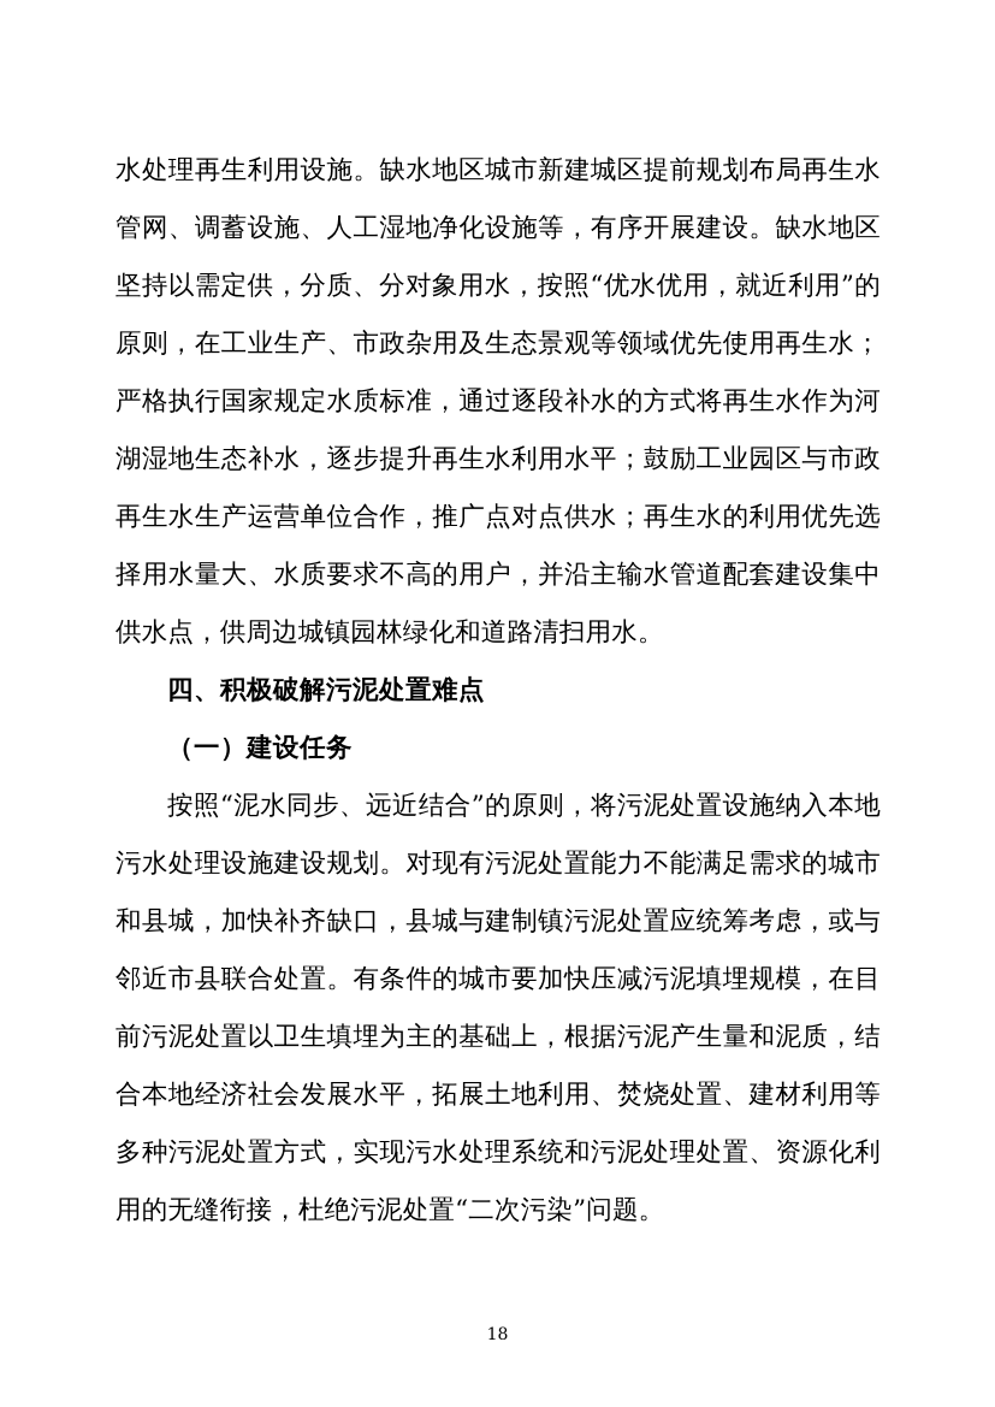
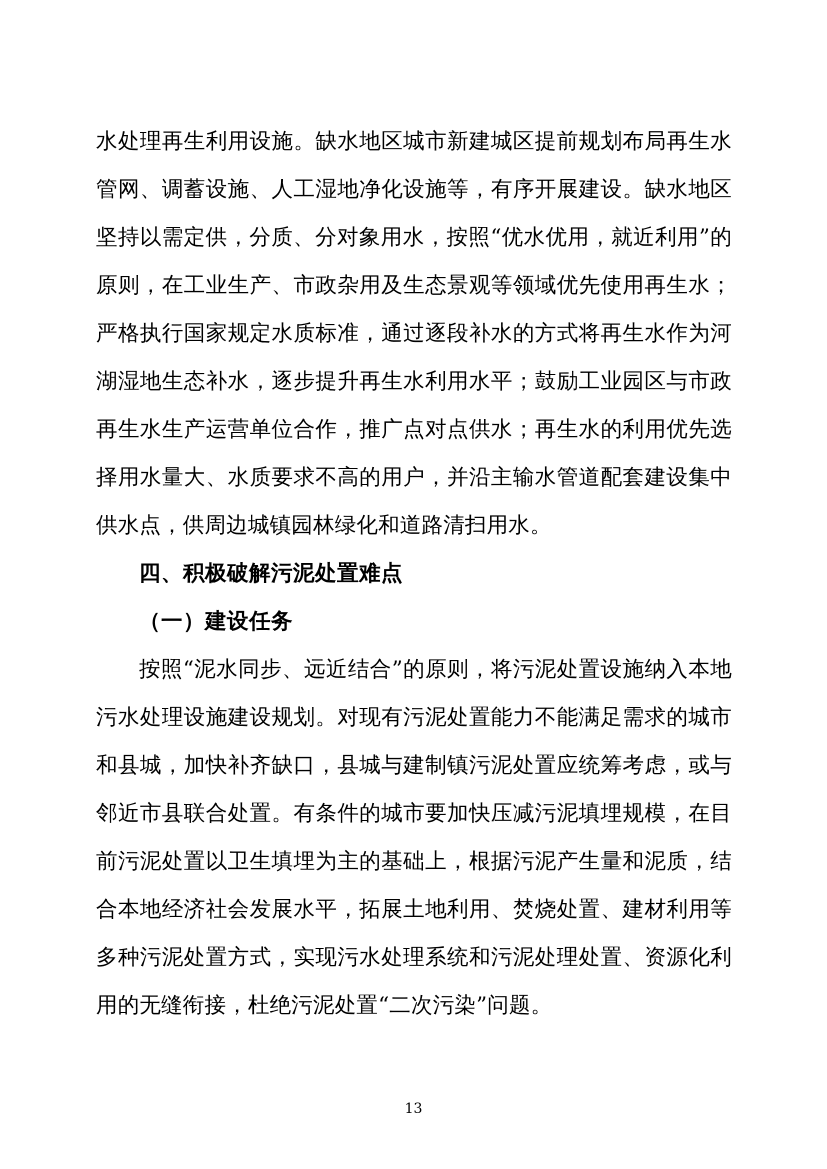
  水处理再生利用设施。缺水地区城市新建城区提前规划布局再生水管网、调蓄设施、人工湿地净化设施等，有序开展建设。缺水地区坚持以需定供，分质、分对象用水，按照“优水优用，就近利用”的原则，在工业生产、市政杂用及生态景观等领域优先使用再生水；严格执行国家规定水质标准，通过逐段补水的方式将再生水作为河湖湿地生态补水，逐步提升再生水利用水平；鼓励工业园区与市政再生水生产运营单位合作，推广点对点供水；再生水的利用优先选择用水量大、水质要求不高的用户，并沿主输水管道配套建设集中供水点，供周边城镇园林绿化和道路清扫用水。
  四、积极破解污泥处置难点
  （一）建设任务
  按照“泥水同步、远近结合”的原则，将污泥处置设施纳入本地污水处理设施建设规划。对现有污泥处置能力不能满足需求的城市和县城，加快补齐缺口，县城与建制镇污泥处置应统筹考虑，或与邻近市县联合处置。有条件的城市要加快压减污泥填埋规模，在目前污泥处置以卫生填埋为主的基础上，根据污泥产生量和泥质，结合本地经济社会发展水平，拓展土地利用、焚烧处置、建材利用等多种污泥处置方式，实现污水处理系统和污泥处理处置、资源化利用的无缝衔接，杜绝污泥处置“二次污染”问题。
- 18
+ 13
